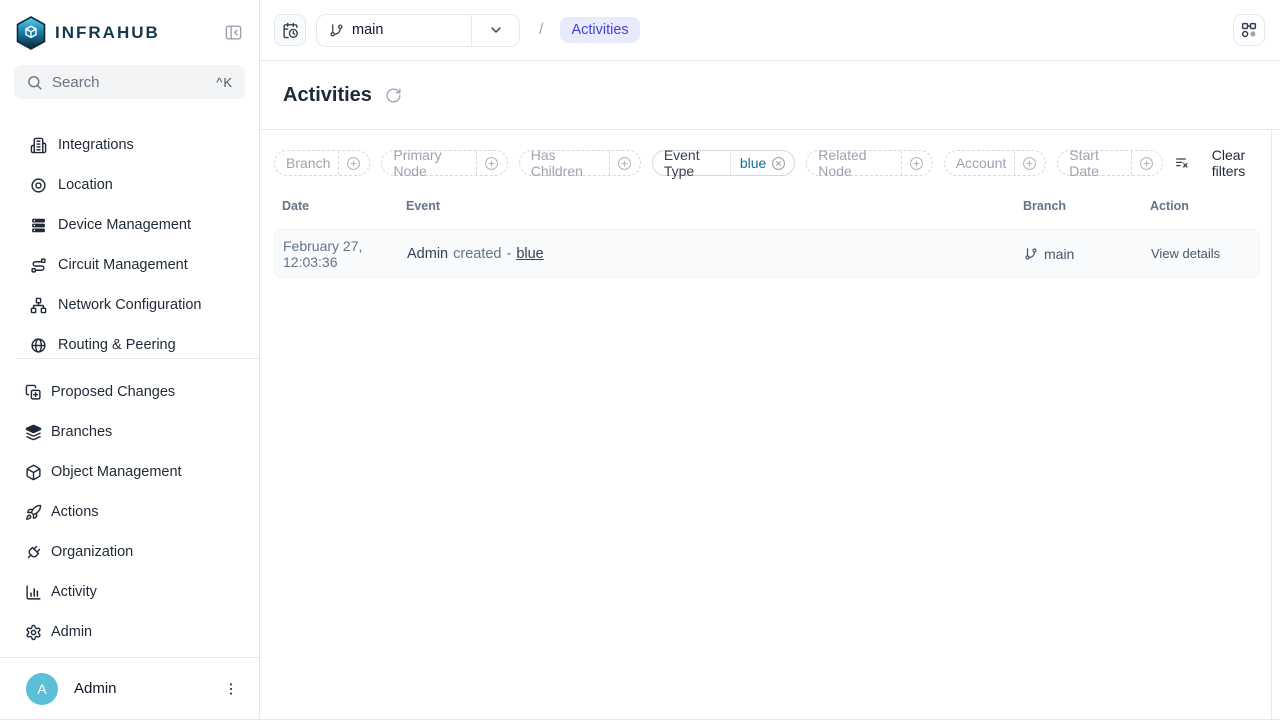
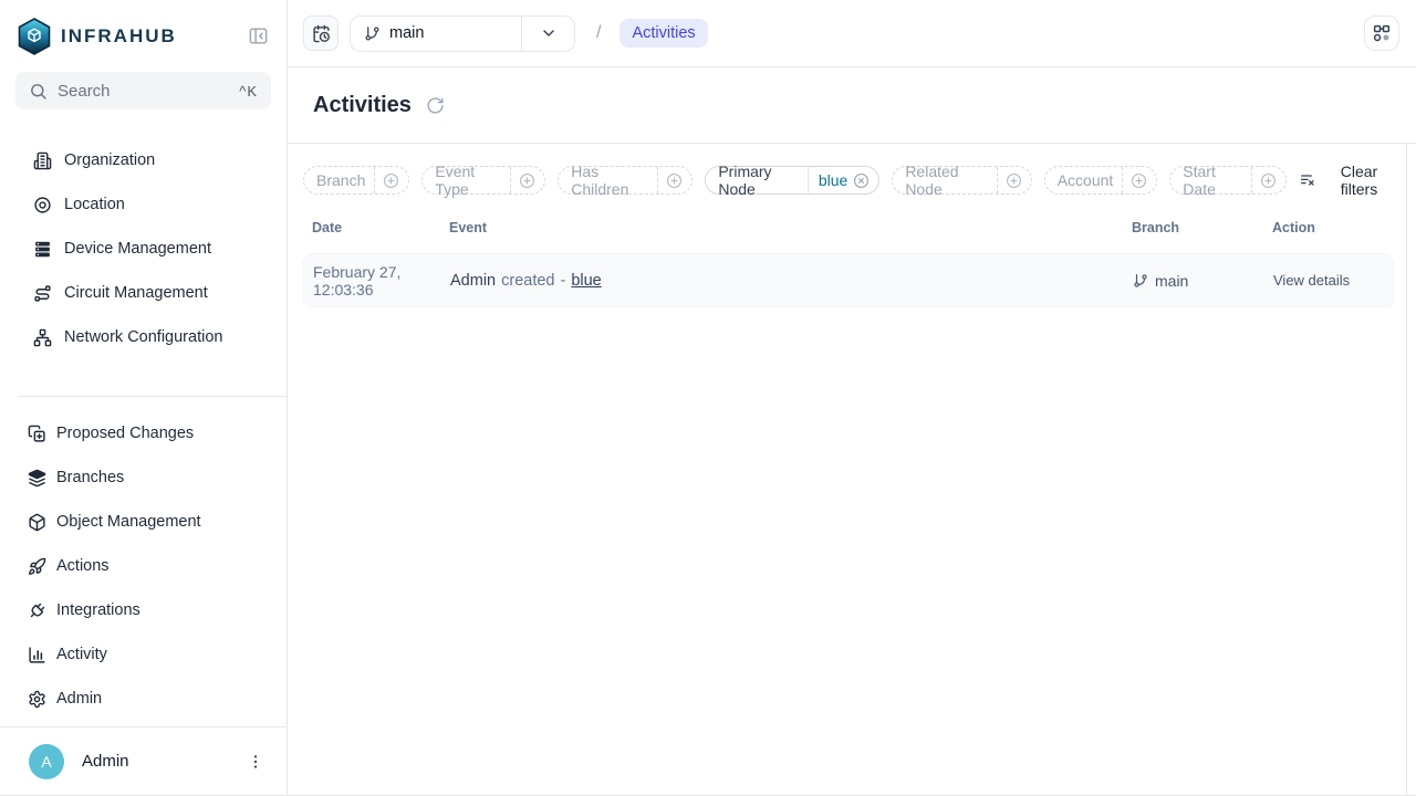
  INFRAHUB
  Search
  ^K
- Integrations
+ Organization
  Location
  Device Management
  Circuit Management
  Network Configuration
- Routing & Peering
  Proposed Changes
  Branches
  Object Management
  Actions
- Organization
+ Integrations
  Activity
  Admin
  A
  Admin
  main
  /
  Activities
  Activities
  Branch
- Primary Node
+ Event Type
  Has Children
- Event Type
+ Primary Node
  blue
  Related Node
  Account
  Start Date
  Clear filters
  Date
  Event
  Branch
  Action
  February 27, 12:03:36
  Admin created - blue
  main
  View details
